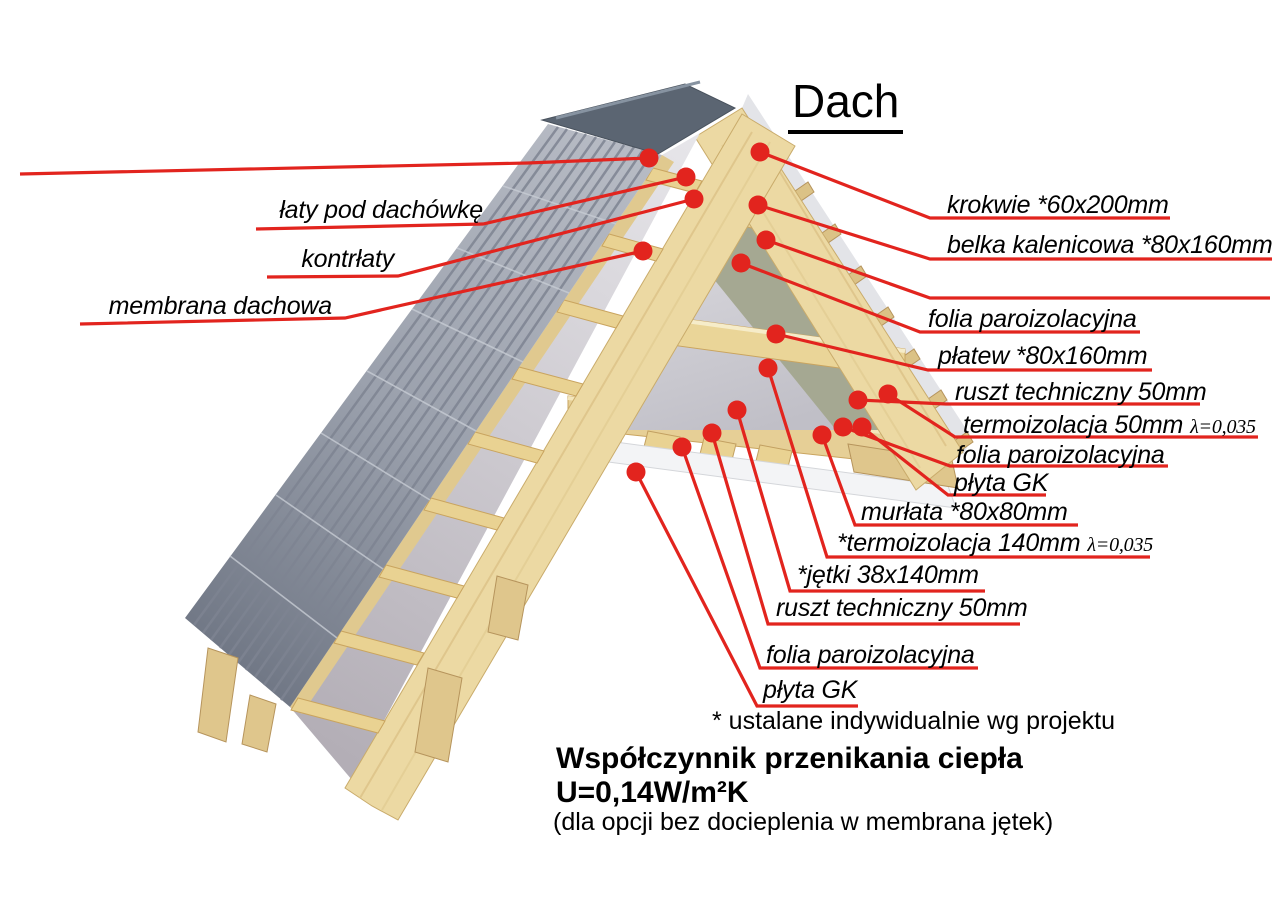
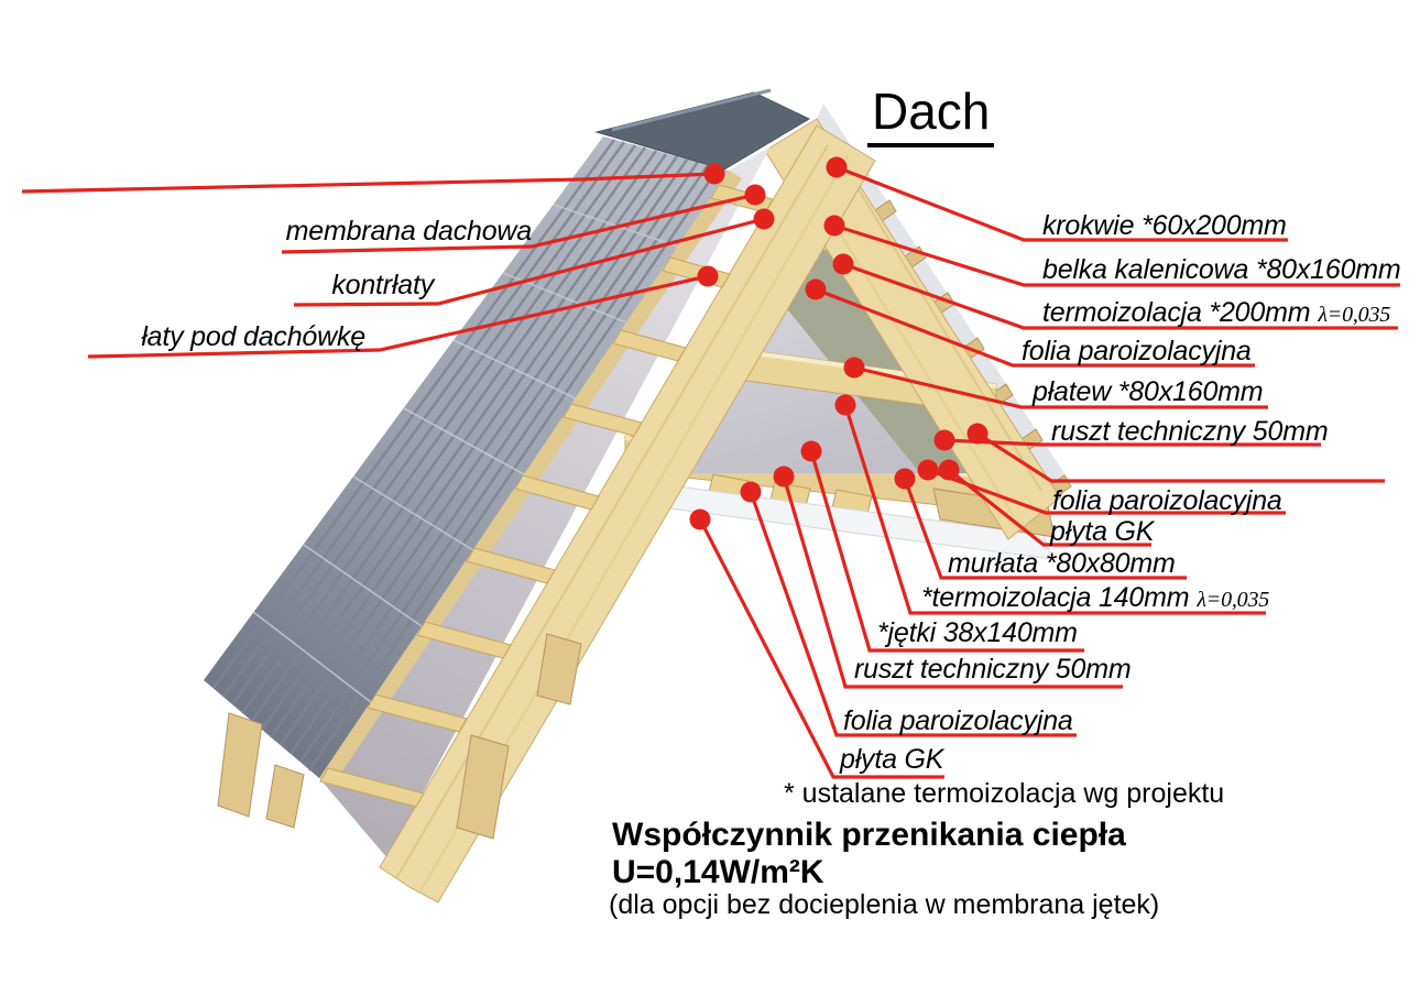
  Dach
- łaty pod dachówkę
+ membrana dachowa
  kontrłaty
- membrana dachowa
+ łaty pod dachówkę
  krokwie *60x200mm
  belka kalenicowa *80x160mm
+ termoizolacja *200mm λ=0,035
  folia paroizolacyjna
  płatew *80x160mm
  ruszt techniczny 50mm
- termoizolacja 50mm λ=0,035
  folia paroizolacyjna
  płyta GK
  murłata *80x80mm
  *termoizolacja 140mm λ=0,035
  *jętki 38x140mm
  ruszt techniczny 50mm
  folia paroizolacyjna
  płyta GK
- * ustalane indywidualnie wg projektu
+ * ustalane termoizolacja wg projektu
  Współczynnik przenikania ciepła
  U=0,14W/m²K
  (dla opcji bez docieplenia w membrana jętek)
